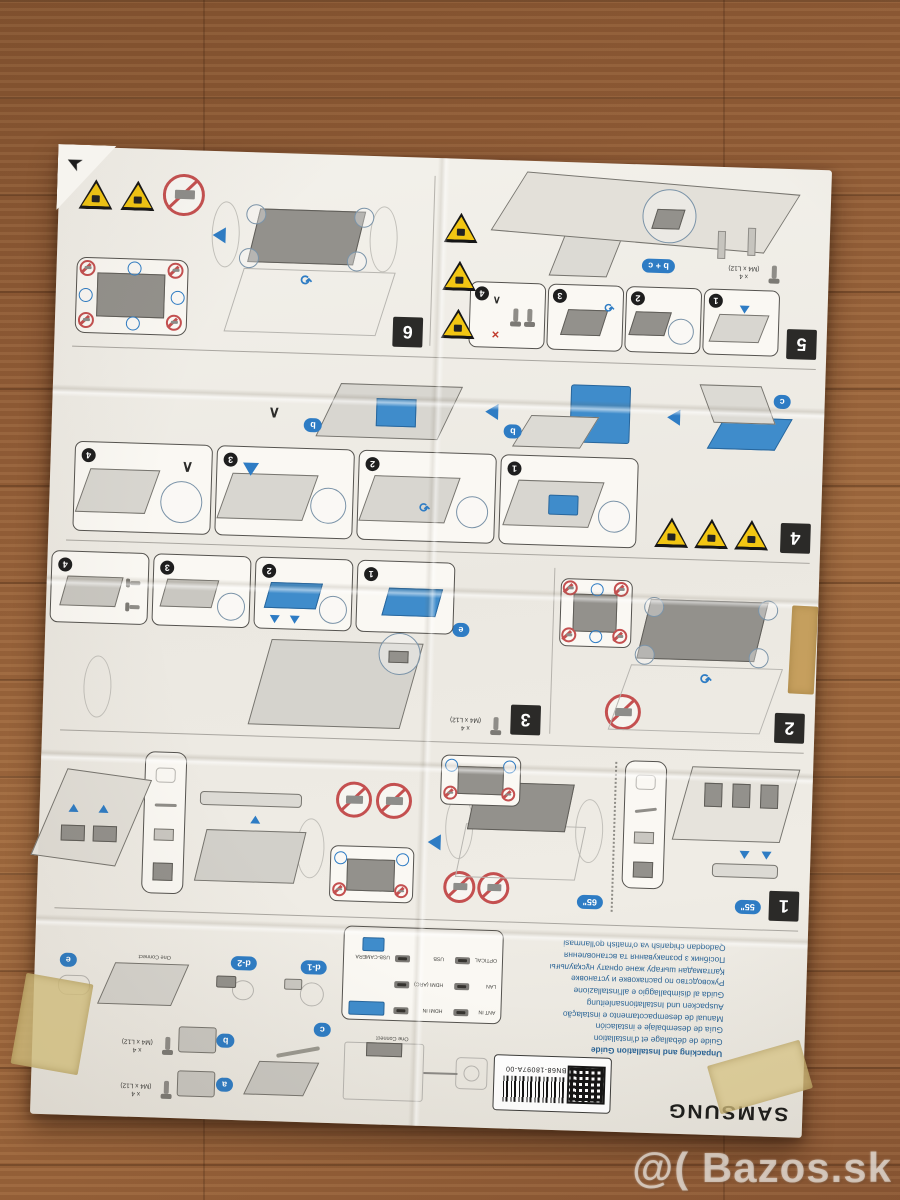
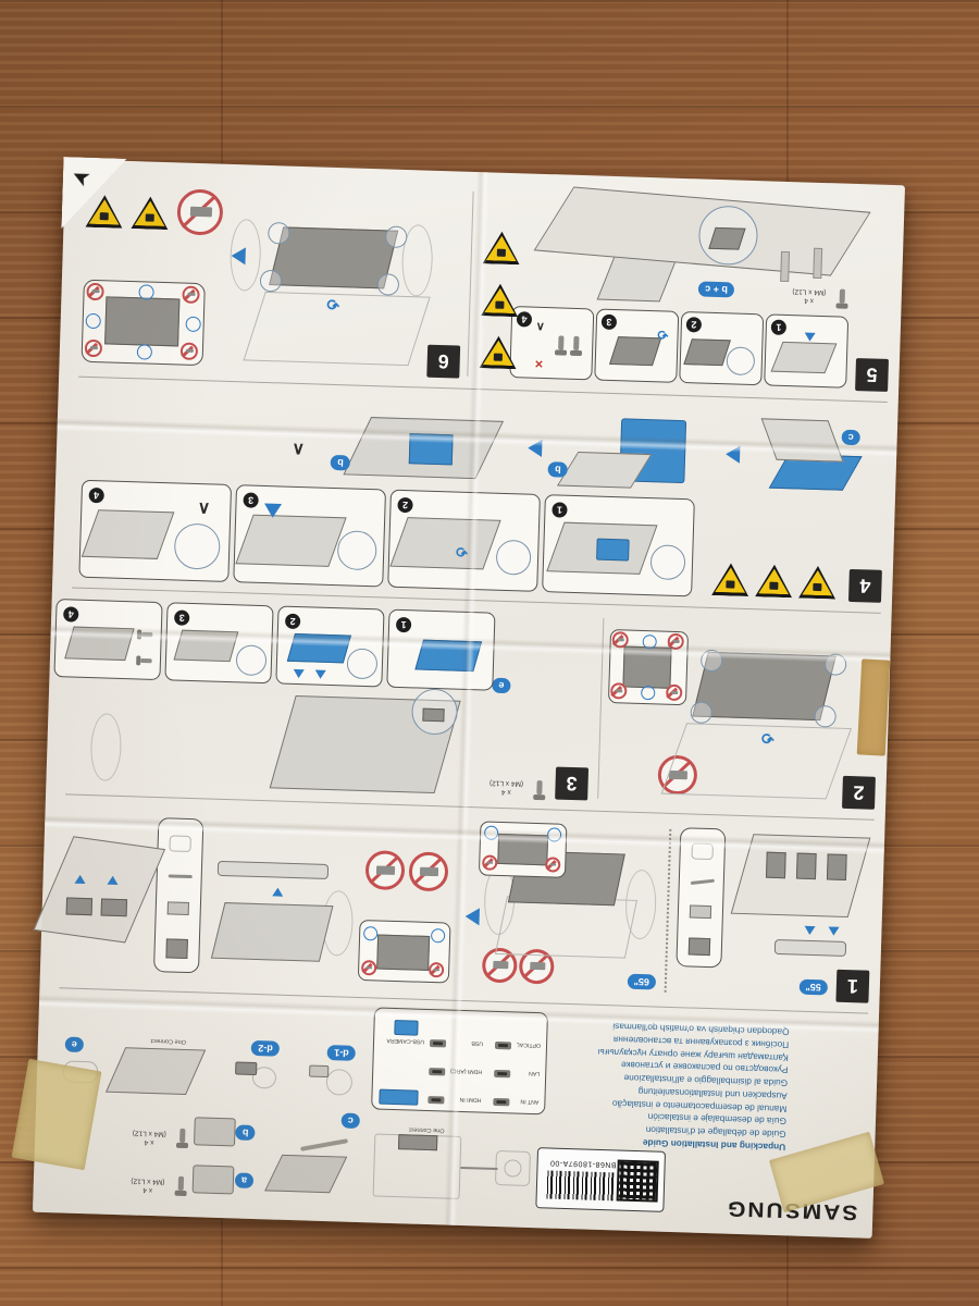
- @( Bazos.sk
